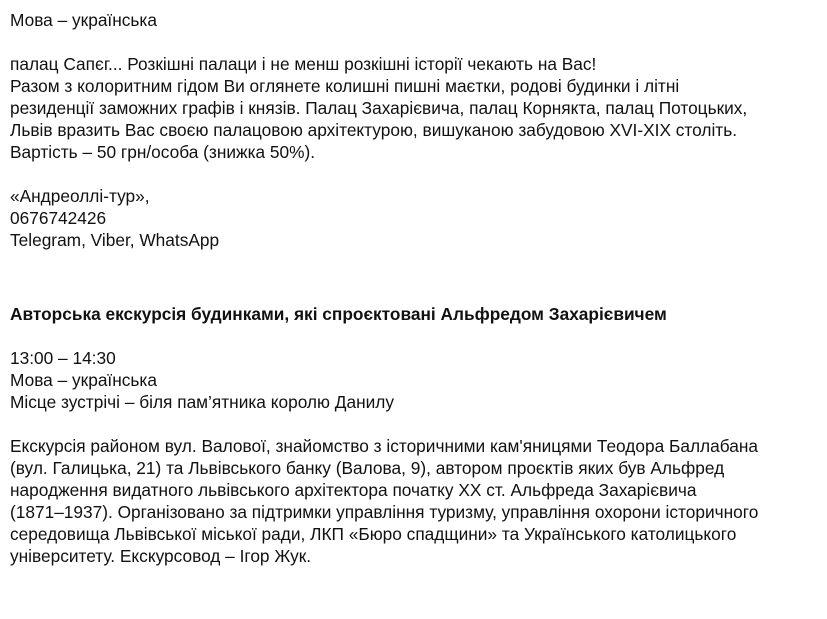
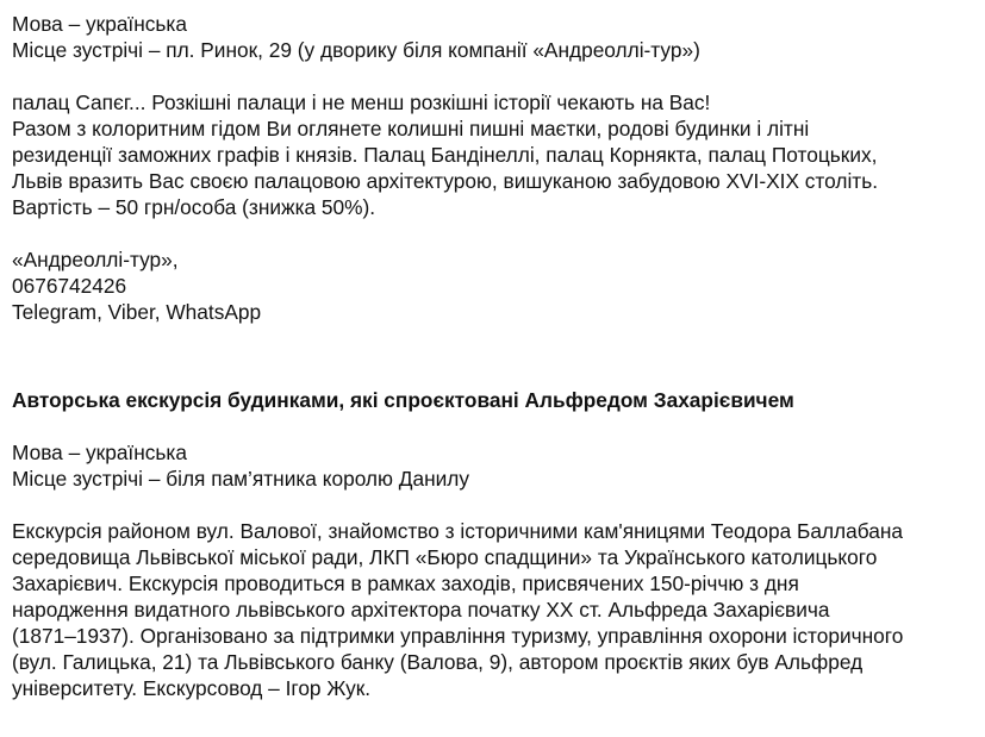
  Мова – українська
+ Місце зустрічі – пл. Ринок, 29 (у дворику біля компанії «Андреоллі-тур»)
  палац Сапєг... Розкішні палаци і не менш розкішні історії чекають на Вас!
  Разом з колоритним гідом Ви оглянете колишні пишні маєтки, родові будинки і літні
- резиденції заможних графів і князів. Палац Захарієвича, палац Корнякта, палац Потоцьких,
+ резиденції заможних графів і князів. Палац Бандінеллі, палац Корнякта, палац Потоцьких,
  Львів вразить Вас своєю палацовою архітектурою, вишуканою забудовою XVI-XIX століть.
  Вартість – 50 грн/особа (знижка 50%).
  «Андреоллі-тур»,
  0676742426
  Telegram, Viber, WhatsApp
  Авторська екскурсія будинками, які спроєктовані Альфредом Захарієвичем
- 13:00 – 14:30
  Мова – українська
  Місце зустрічі – біля пам’ятника королю Данилу
  Екскурсія районом вул. Валової, знайомство з історичними кам'яницями Теодора Баллабана
- (вул. Галицька, 21) та Львівського банку (Валова, 9), автором проєктів яких був Альфред
+ середовища Львівської міської ради, ЛКП «Бюро спадщини» та Українського католицького
+ Захарієвич. Екскурсія проводиться в рамках заходів, присвячених 150-річчю з дня
  народження видатного львівського архітектора початку XX ст. Альфреда Захарієвича
  (1871–1937). Організовано за підтримки управління туризму, управління охорони історичного
- середовища Львівської міської ради, ЛКП «Бюро спадщини» та Українського католицького
+ (вул. Галицька, 21) та Львівського банку (Валова, 9), автором проєктів яких був Альфред
  університету. Екскурсовод – Ігор Жук.
